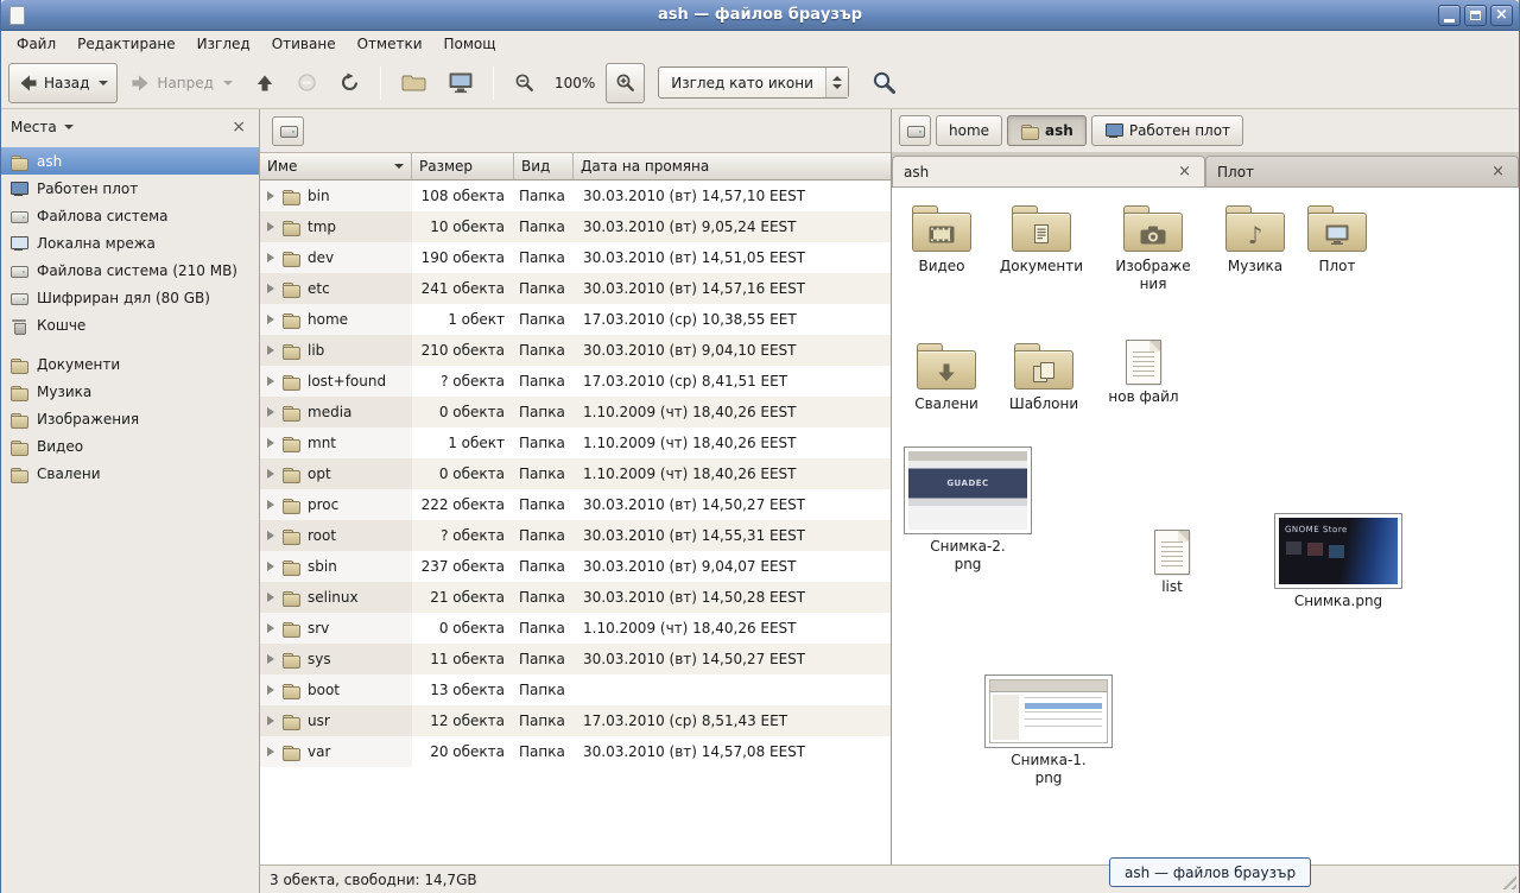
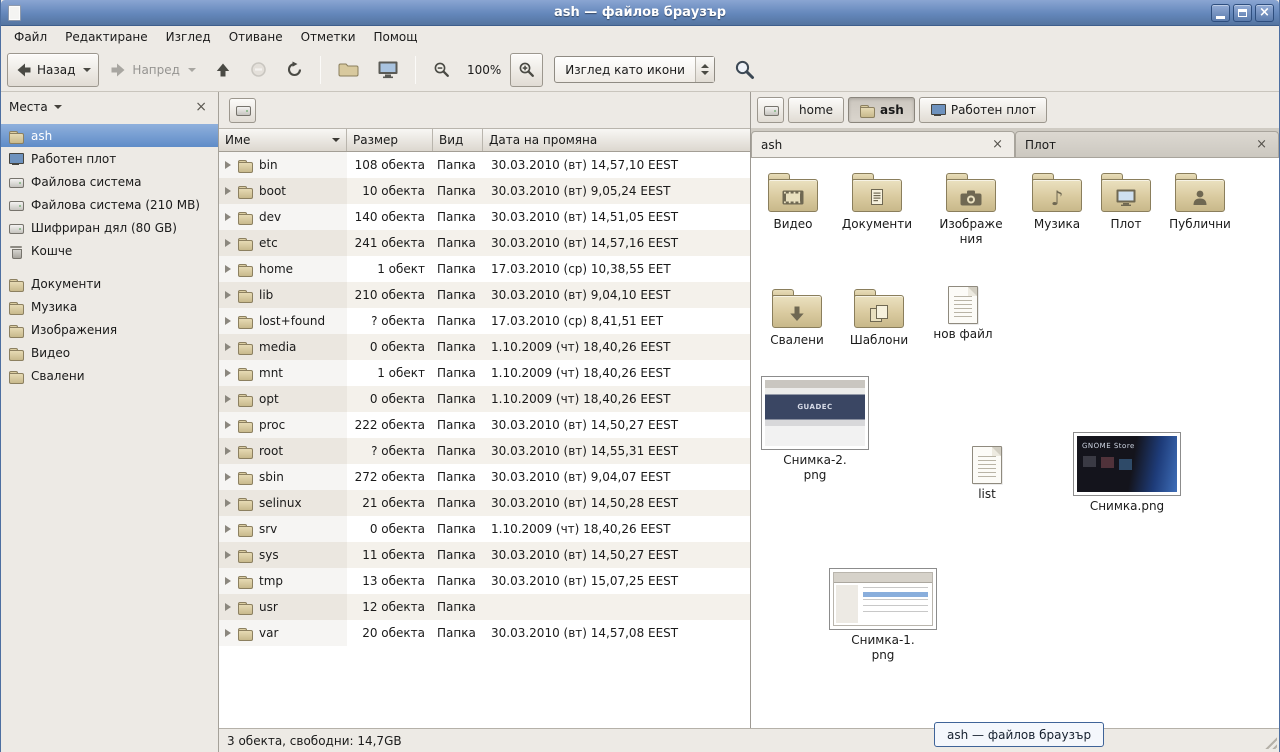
  ash — файлов браузър
  ×
  Файл
  Редактиране
  Изглед
  Отиване
  Отметки
  Помощ
  Назад
  Напред
  100%
  Изглед като икони
  Места
  ×
  ash
  Работен плот
  Файлова система
- Локална мрежа
  Файлова система (210 MB)
  Шифриран дял (80 GB)
  Кошче
  Документи
  Музика
  Изображения
  Видео
  Свалени
  Име
  Размер
  Вид
  Дата на промяна
  bin
  108 обекта
  Папка
  30.03.2010 (вт) 14,57,10 EEST
- tmp
+ boot
  10 обекта
  Папка
  30.03.2010 (вт) 9,05,24 EEST
  dev
- 190 обекта
+ 140 обекта
  Папка
  30.03.2010 (вт) 14,51,05 EEST
  etc
  241 обекта
  Папка
  30.03.2010 (вт) 14,57,16 EEST
  home
  1 обект
  Папка
  17.03.2010 (ср) 10,38,55 EET
  lib
  210 обекта
  Папка
  30.03.2010 (вт) 9,04,10 EEST
  lost+found
  ? обекта
  Папка
  17.03.2010 (ср) 8,41,51 EET
  media
  0 обекта
  Папка
  1.10.2009 (чт) 18,40,26 EEST
  mnt
  1 обект
  Папка
  1.10.2009 (чт) 18,40,26 EEST
  opt
  0 обекта
  Папка
  1.10.2009 (чт) 18,40,26 EEST
  proc
  222 обекта
  Папка
  30.03.2010 (вт) 14,50,27 EEST
  root
  ? обекта
  Папка
  30.03.2010 (вт) 14,55,31 EEST
  sbin
- 237 обекта
+ 272 обекта
  Папка
  30.03.2010 (вт) 9,04,07 EEST
  selinux
  21 обекта
  Папка
  30.03.2010 (вт) 14,50,28 EEST
  srv
  0 обекта
  Папка
  1.10.2009 (чт) 18,40,26 EEST
  sys
  11 обекта
  Папка
  30.03.2010 (вт) 14,50,27 EEST
- boot
+ tmp
  13 обекта
  Папка
+ 30.03.2010 (вт) 15,07,25 EEST
  usr
  12 обекта
  Папка
- 17.03.2010 (ср) 8,51,43 EET
  var
  20 обекта
  Папка
  30.03.2010 (вт) 14,57,08 EEST
  home
  ash
  Работен плот
  ash
  ×
  Плот
  ×
  Видео
  Документи
  Изображения
  ♪
  Музика
  Плот
+ Публични
  Свалени
  Шаблони
  нов файл
  GUADEC
  Снимка-2.png
  list
  GNOME Store
  Снимка.png
  Снимка-1.png
  3 обекта, свободни: 14,7GB
  ash — файлов браузър
